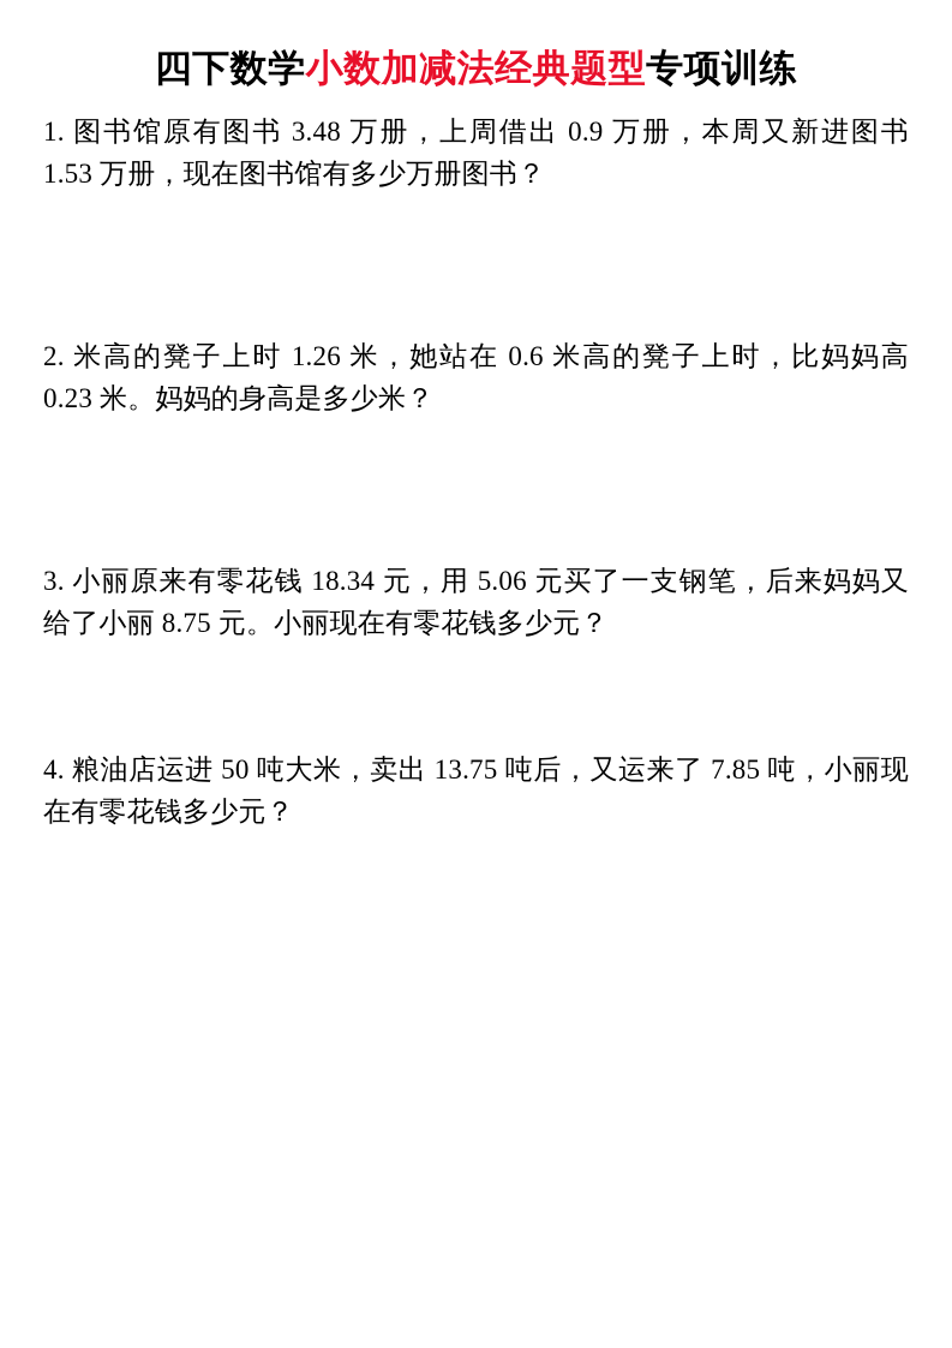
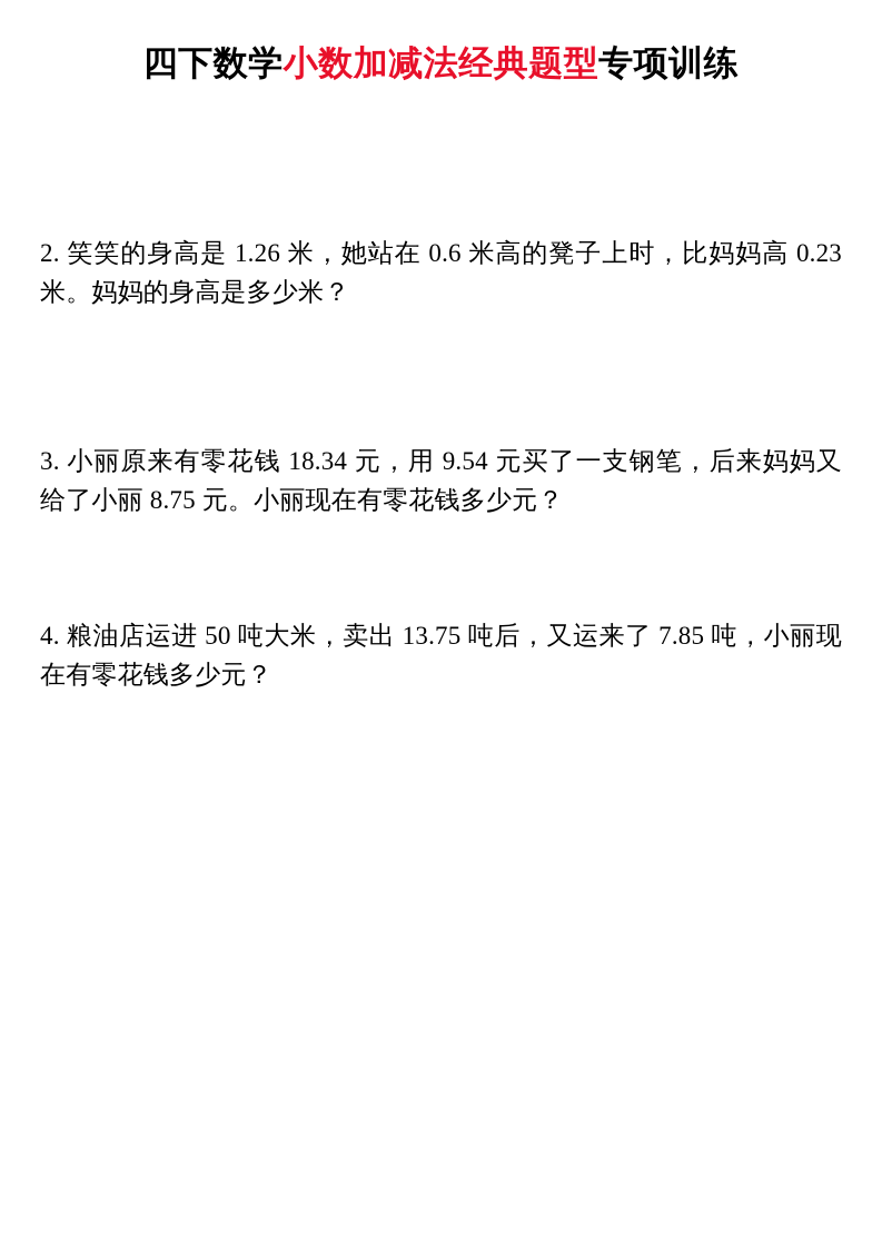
  四下数学小数加减法经典题型专项训练
- 1. 图书馆原有图书 3.48 万册，上周借出 0.9 万册，本周又新进图书 1.53 万册，现在图书馆有多少万册图书？
- 2. 米高的凳子上时 1.26 米，她站在 0.6 米高的凳子上时，比妈妈高 0.23 米。妈妈的身高是多少米？
+ 2. 笑笑的身高是 1.26 米，她站在 0.6 米高的凳子上时，比妈妈高 0.23 米。妈妈的身高是多少米？
- 3. 小丽原来有零花钱 18.34 元，用 5.06 元买了一支钢笔，后来妈妈又给了小丽 8.75 元。小丽现在有零花钱多少元？
+ 3. 小丽原来有零花钱 18.34 元，用 9.54 元买了一支钢笔，后来妈妈又给了小丽 8.75 元。小丽现在有零花钱多少元？
  4. 粮油店运进 50 吨大米，卖出 13.75 吨后，又运来了 7.85 吨，小丽现在有零花钱多少元？
